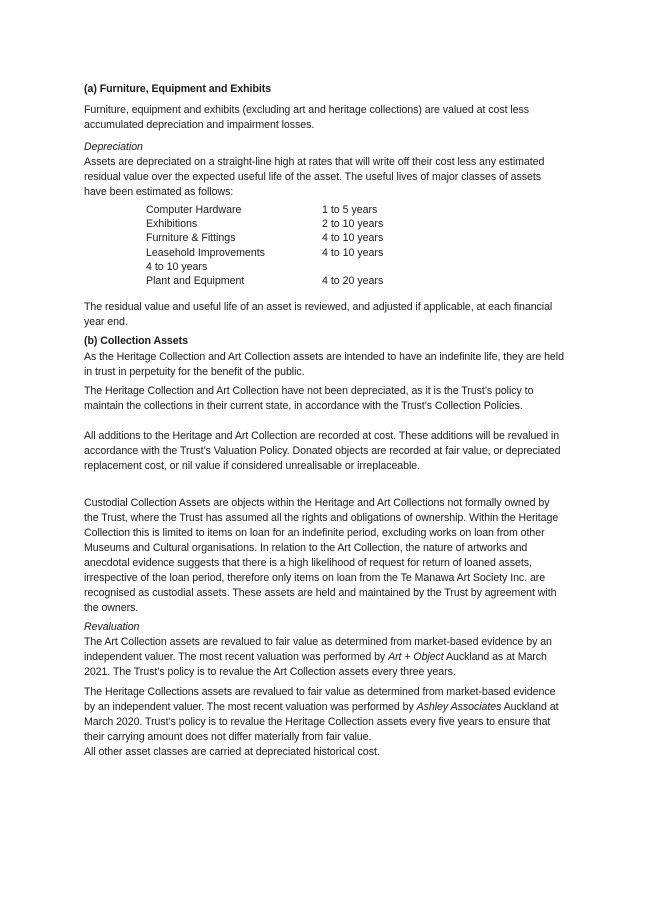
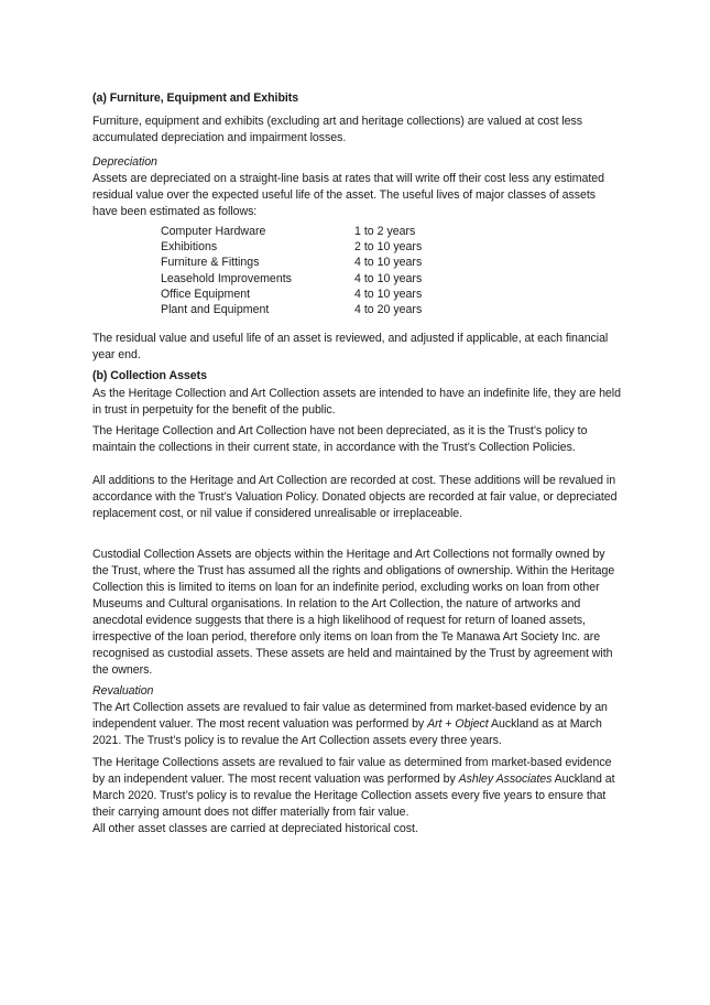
  (a) Furniture, Equipment and Exhibits
  Furniture, equipment and exhibits (excluding art and heritage collections) are valued at cost less accumulated depreciation and impairment losses.
  Depreciation
- Assets are depreciated on a straight-line high at rates that will write off their cost less any estimated residual value over the expected useful life of the asset. The useful lives of major classes of assets have been estimated as follows:
+ Assets are depreciated on a straight-line basis at rates that will write off their cost less any estimated residual value over the expected useful life of the asset. The useful lives of major classes of assets have been estimated as follows:
  Computer Hardware
- 1 to 5 years
+ 1 to 2 years
  Exhibitions
  2 to 10 years
  Furniture & Fittings
  4 to 10 years
  Leasehold Improvements
  4 to 10 years
+ Office Equipment
  4 to 10 years
  Plant and Equipment
  4 to 20 years
  The residual value and useful life of an asset is reviewed, and adjusted if applicable, at each financial year end.
  (b) Collection Assets
  As the Heritage Collection and Art Collection assets are intended to have an indefinite life, they are held in trust in perpetuity for the benefit of the public.
  The Heritage Collection and Art Collection have not been depreciated, as it is the Trust’s policy to maintain the collections in their current state, in accordance with the Trust’s Collection Policies.
  All additions to the Heritage and Art Collection are recorded at cost. These additions will be revalued in accordance with the Trust’s Valuation Policy. Donated objects are recorded at fair value, or depreciated replacement cost, or nil value if considered unrealisable or irreplaceable.
  Custodial Collection Assets are objects within the Heritage and Art Collections not formally owned by the Trust, where the Trust has assumed all the rights and obligations of ownership. Within the Heritage Collection this is limited to items on loan for an indefinite period, excluding works on loan from other Museums and Cultural organisations. In relation to the Art Collection, the nature of artworks and anecdotal evidence suggests that there is a high likelihood of request for return of loaned assets, irrespective of the loan period, therefore only items on loan from the Te Manawa Art Society Inc. are recognised as custodial assets. These assets are held and maintained by the Trust by agreement with the owners.
  Revaluation
  The Art Collection assets are revalued to fair value as determined from market-based evidence by an independent valuer. The most recent valuation was performed by Art + Object Auckland as at March 2021. The Trust’s policy is to revalue the Art Collection assets every three years.
  The Heritage Collections assets are revalued to fair value as determined from market-based evidence by an independent valuer. The most recent valuation was performed by Ashley Associates Auckland at March 2020. Trust’s policy is to revalue the Heritage Collection assets every five years to ensure that their carrying amount does not differ materially from fair value.
  All other asset classes are carried at depreciated historical cost.
